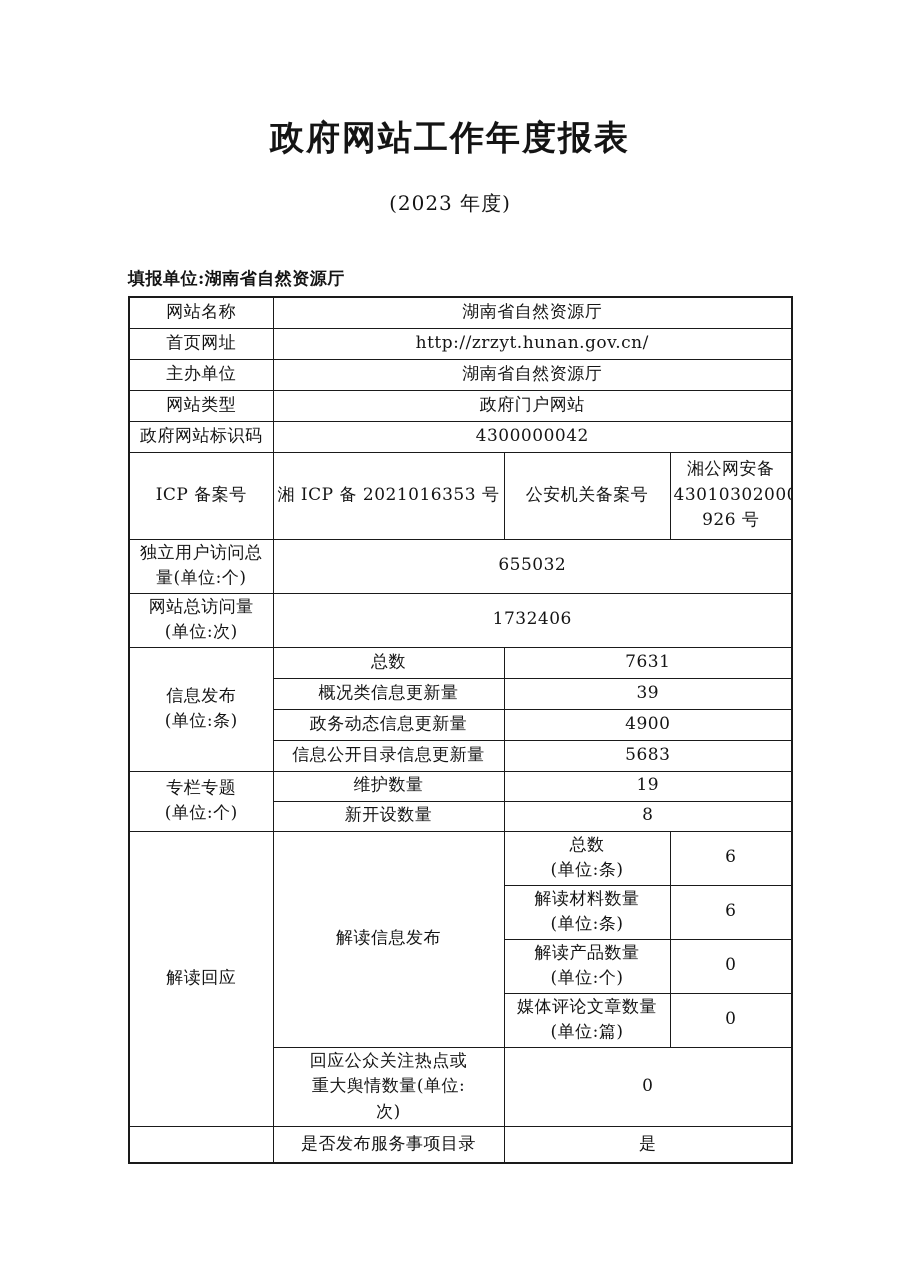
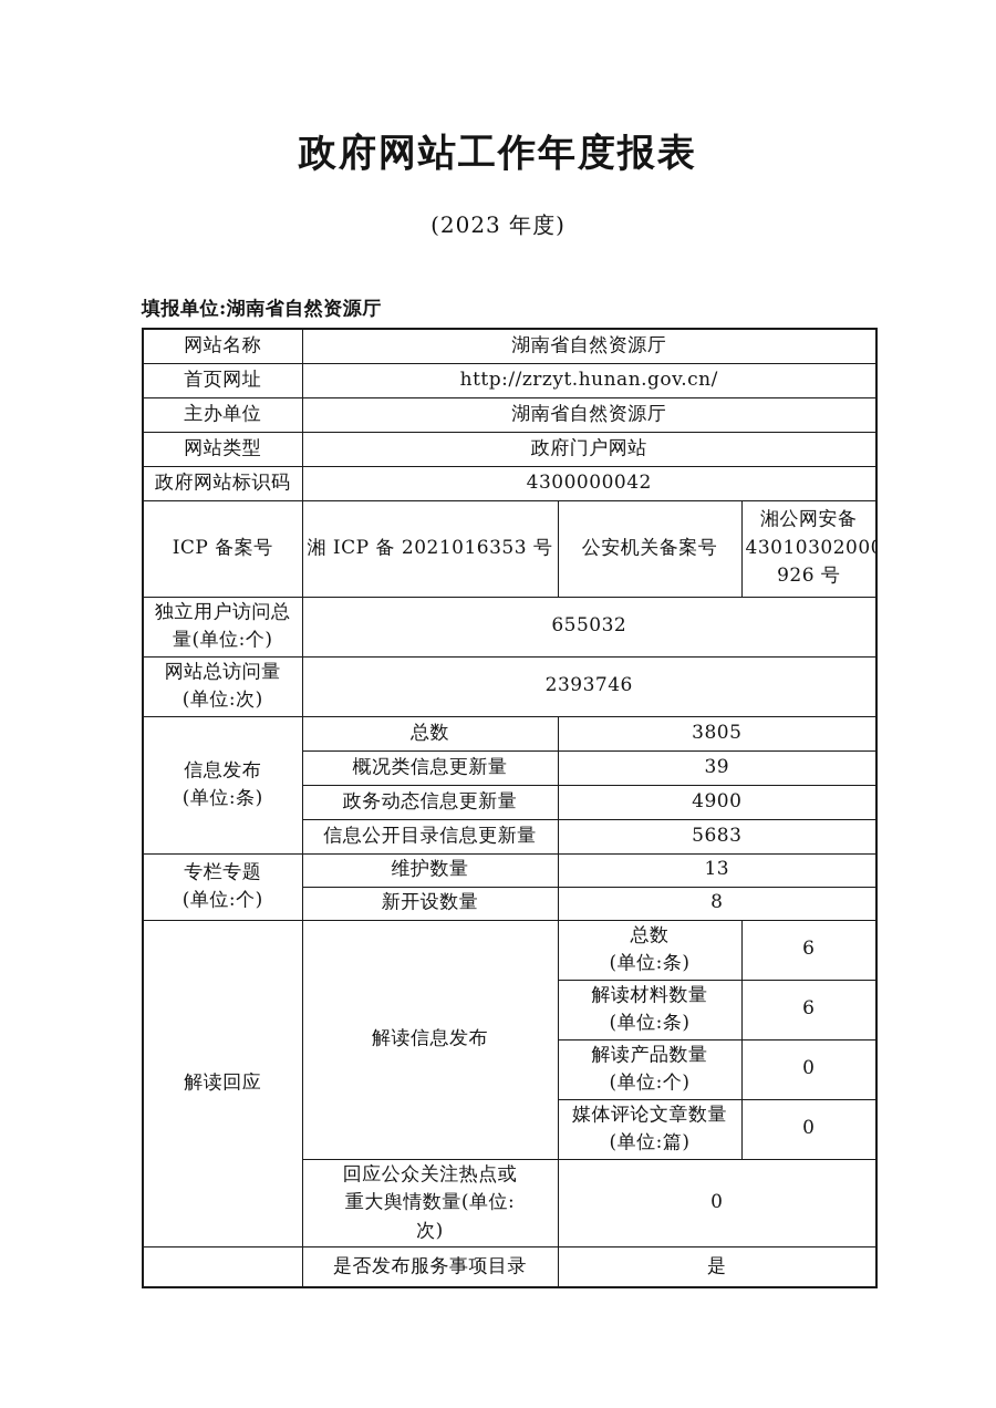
  政府网站工作年度报表
  (2023 年度)
  填报单位:湖南省自然资源厅
  网站名称	湖南省自然资源厅
  首页网址	http://zrzyt.hunan.gov.cn/
  主办单位	湖南省自然资源厅
  网站类型	政府门户网站
  政府网站标识码	4300000042
  ICP 备案号	湘 ICP 备 2021016353 号	公安机关备案号	湘公网安备 4301030200 926 号
  独立用户访问总 量(单位:个)	655032
- 网站总访问量 (单位:次)	1732406
+ 网站总访问量 (单位:次)	2393746
- 信息发布 (单位:条)	总数	7631
+ 信息发布 (单位:条)	总数	3805
  概况类信息更新量	39
  政务动态信息更新量	4900
  信息公开目录信息更新量	5683
- 专栏专题 (单位:个)	维护数量	19
+ 专栏专题 (单位:个)	维护数量	13
  新开设数量	8
  解读回应	解读信息发布	总数 (单位:条)	6
  解读材料数量 (单位:条)	6
  解读产品数量 (单位:个)	0
  媒体评论文章数量 (单位:篇)	0
  回应公众关注热点或 重大舆情数量(单位: 次)	0
  	是否发布服务事项目录	是
